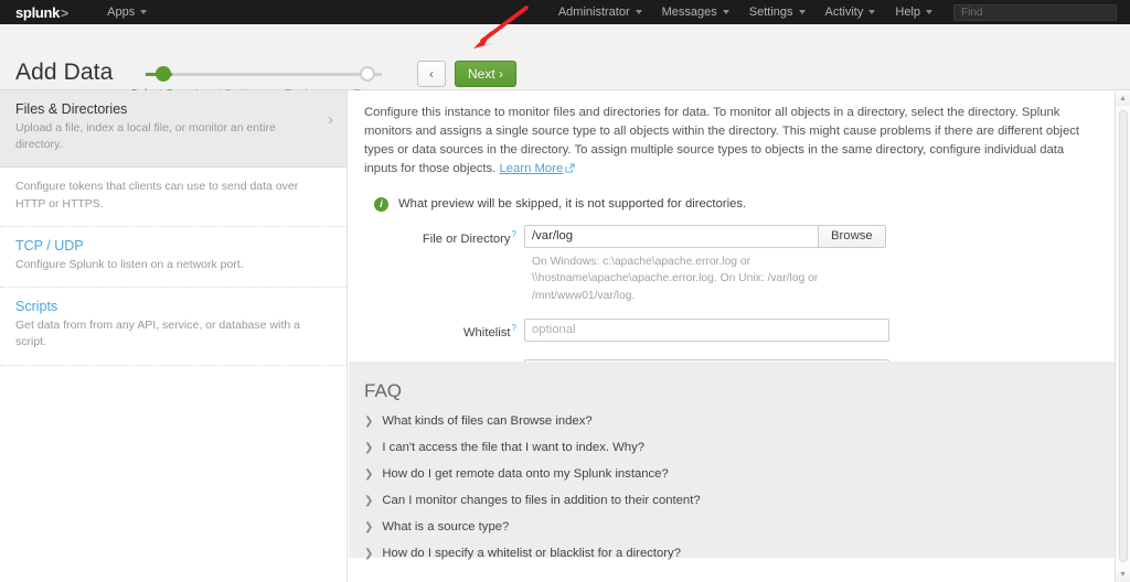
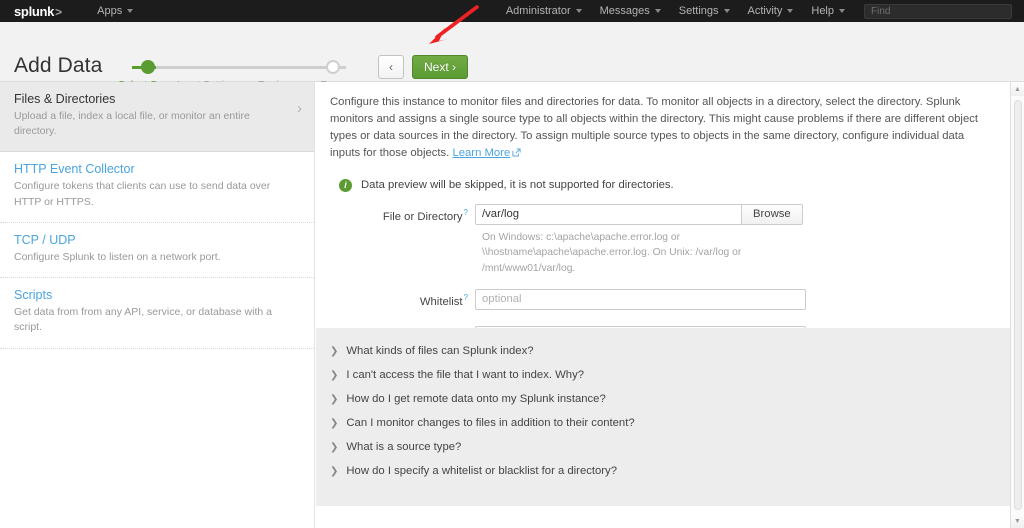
  splunk
  >
  Apps
  Administrator
  Messages
  Settings
  Activity
  Help
  Find
  Add Data
  ‹
  Next ›
  Files & Directories
  Upload a file, index a local file, or monitor an entire directory.
  ›
+ HTTP Event Collector
  Configure tokens that clients can use to send data over HTTP or HTTPS.
  TCP / UDP
  Configure Splunk to listen on a network port.
  Scripts
  Get data from from any API, service, or database with a script.
  Configure this instance to monitor files and directories for data. To monitor all objects in a directory, select the directory. Splunk monitors and assigns a single source type to all objects within the directory. This might cause problems if there are different object types or data sources in the directory. To assign multiple source types to objects in the same directory, configure individual data inputs for those objects. Learn More
  i
- What preview will be skipped, it is not supported for directories.
+ Data preview will be skipped, it is not supported for directories.
  File or Directory?
  /var/log
  Browse
  On Windows: c:\apache\apache.error.log or \\hostname\apache\apache.error.log. On Unix: /var/log or /mnt/www01/var/log.
  Whitelist?
  optional
- FAQ
  ❯
- What kinds of files can Browse index?
+ What kinds of files can Splunk index?
  ❯
  I can't access the file that I want to index. Why?
  ❯
  How do I get remote data onto my Splunk instance?
  ❯
  Can I monitor changes to files in addition to their content?
  ❯
  What is a source type?
  ❯
  How do I specify a whitelist or blacklist for a directory?
